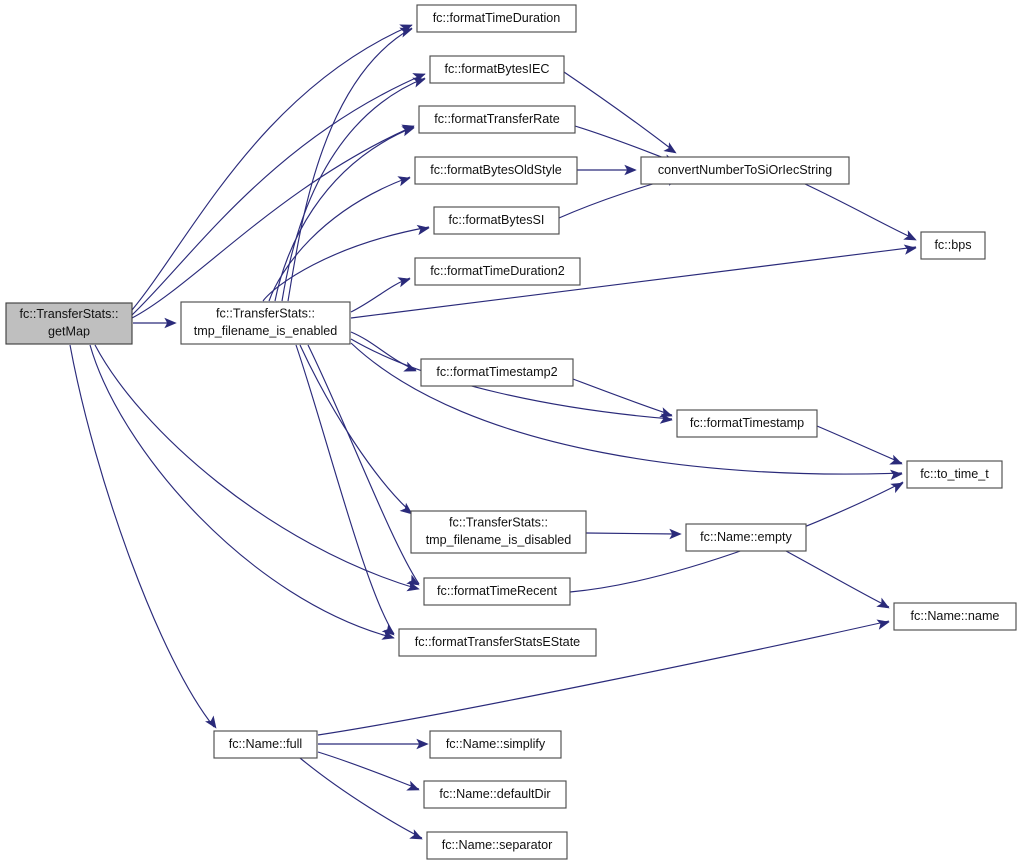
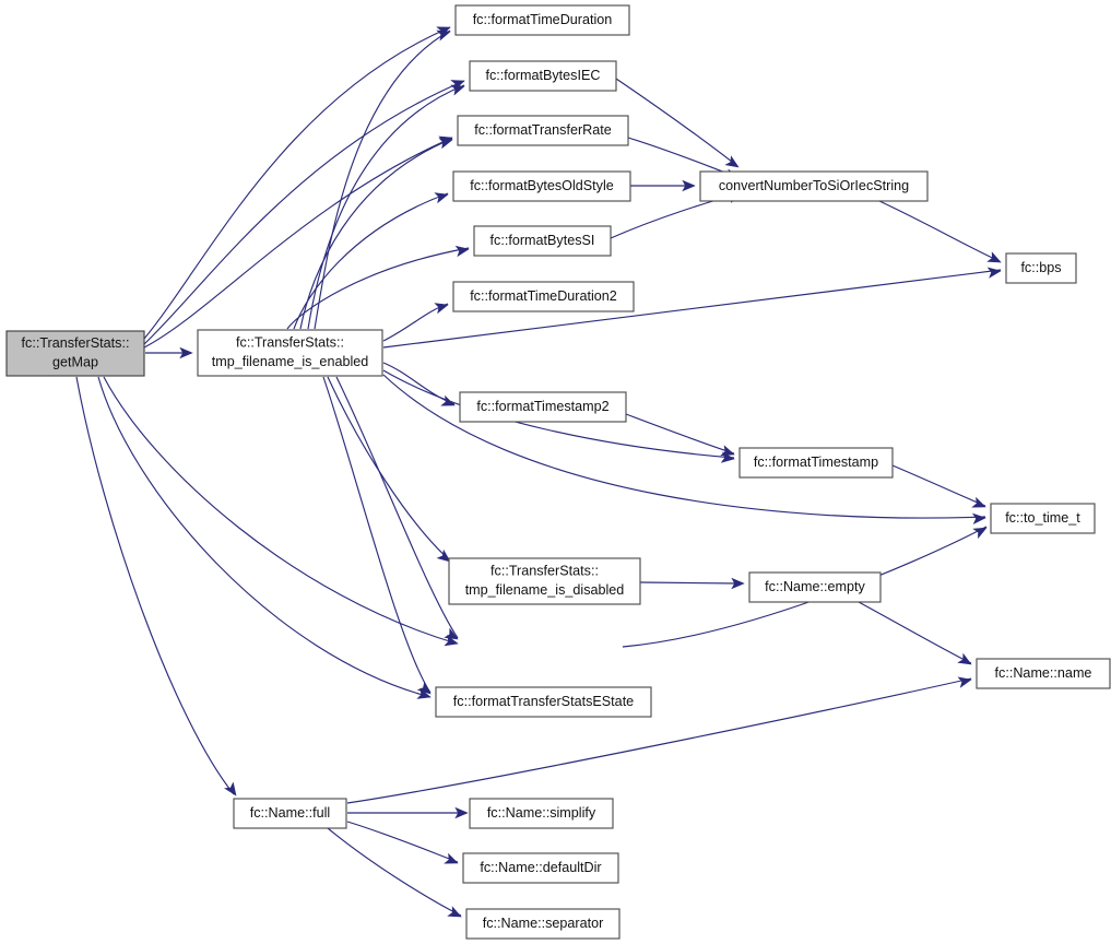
  fc::TransferStats::
  getMap
  fc::TransferStats::
  tmp_filename_is_enabled
  fc::formatTimeDuration
  fc::formatBytesIEC
  fc::formatTransferRate
  fc::formatBytesOldStyle
  fc::formatBytesSI
  fc::formatTimeDuration2
  convertNumberToSiOrIecString
  fc::bps
  fc::formatTimestamp2
  fc::formatTimestamp
  fc::to_time_t
  fc::TransferStats::
  tmp_filename_is_disabled
  fc::Name::empty
- fc::formatTimeRecent
  fc::Name::name
  fc::formatTransferStatsEState
  fc::Name::full
  fc::Name::simplify
  fc::Name::defaultDir
  fc::Name::separator
